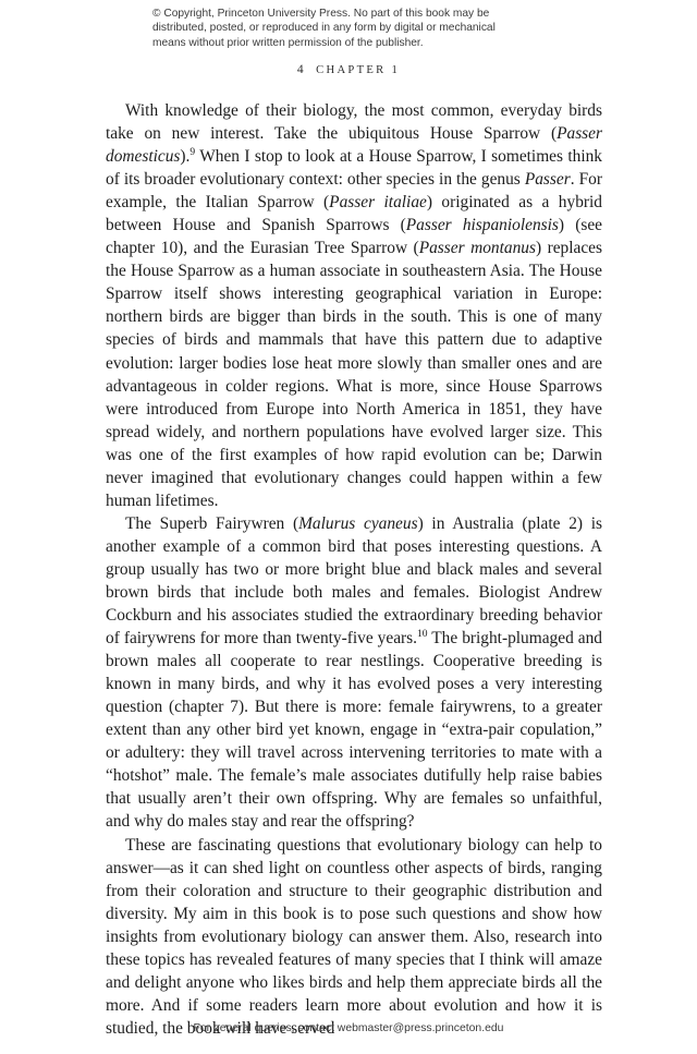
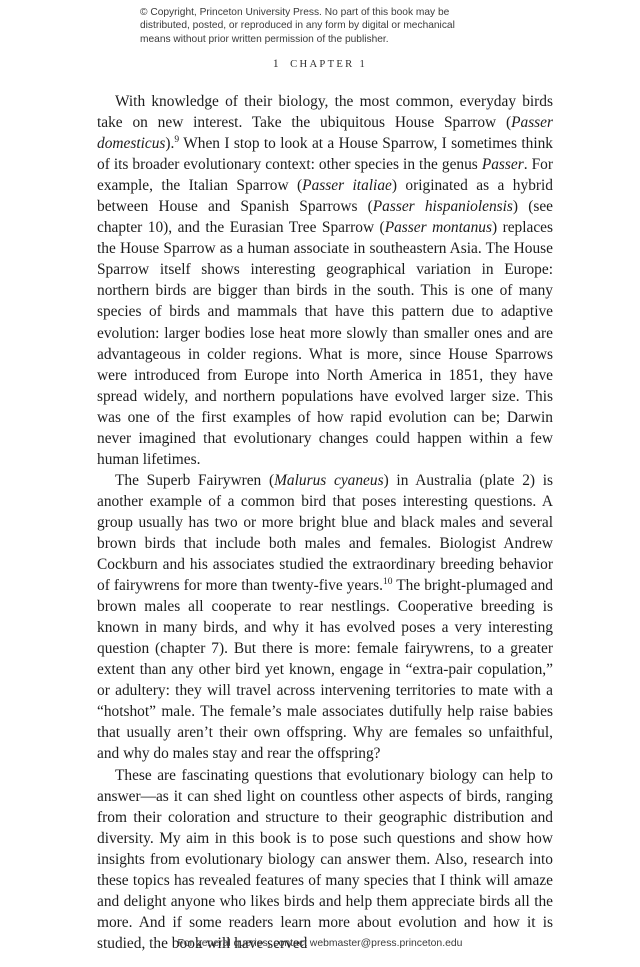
  © Copyright, Princeton University Press. No part of this book may be
  distributed, posted, or reproduced in any form by digital or mechanical
  means without prior written permission of the publisher.
- 4 CHAPTER 1
+ 1 CHAPTER 1
  With knowledge of their biology, the most common, everyday birds take on new interest. Take the ubiquitous House Sparrow (Passer domesticus).9 When I stop to look at a House Sparrow, I sometimes think of its broader evolutionary context: other species in the genus Passer. For example, the Italian Sparrow (Passer italiae) originated as a hybrid between House and Spanish Sparrows (Passer hispaniolensis) (see chapter 10), and the Eurasian Tree Sparrow (Passer montanus) replaces the House Sparrow as a human associate in southeastern Asia. The House Sparrow itself shows interesting geographical variation in Europe: northern birds are bigger than birds in the south. This is one of many species of birds and mammals that have this pattern due to adaptive evolution: larger bodies lose heat more slowly than smaller ones and are advantageous in colder regions. What is more, since House Sparrows were introduced from Europe into North America in 1851, they have spread widely, and northern populations have evolved larger size. This was one of the first examples of how rapid evolution can be; Darwin never imagined that evolutionary changes could happen within a few human lifetimes.
  The Superb Fairywren (Malurus cyaneus) in Australia (plate 2) is another example of a common bird that poses interesting questions. A group usually has two or more bright blue and black males and several brown birds that include both males and females. Biologist Andrew Cockburn and his associates studied the extraordinary breeding behavior of fairywrens for more than twenty-five years.10 The bright-plumaged and brown males all cooperate to rear nestlings. Cooperative breeding is known in many birds, and why it has evolved poses a very interesting question (chapter 7). But there is more: female fairywrens, to a greater extent than any other bird yet known, engage in “extra-pair copulation,” or adultery: they will travel across intervening territories to mate with a “hotshot” male. The female’s male associates dutifully help raise babies that usually aren’t their own offspring. Why are females so unfaithful, and why do males stay and rear the offspring?
  These are fascinating questions that evolutionary biology can help to answer—as it can shed light on countless other aspects of birds, ranging from their coloration and structure to their geographic distribution and diversity. My aim in this book is to pose such questions and show how insights from evolutionary biology can answer them. Also, research into these topics has revealed features of many species that I think will amaze and delight anyone who likes birds and help them appreciate birds all the more. And if some readers learn more about evolution and how it is studied, the book will have served
  For general queries, contact webmaster@press.princeton.edu
